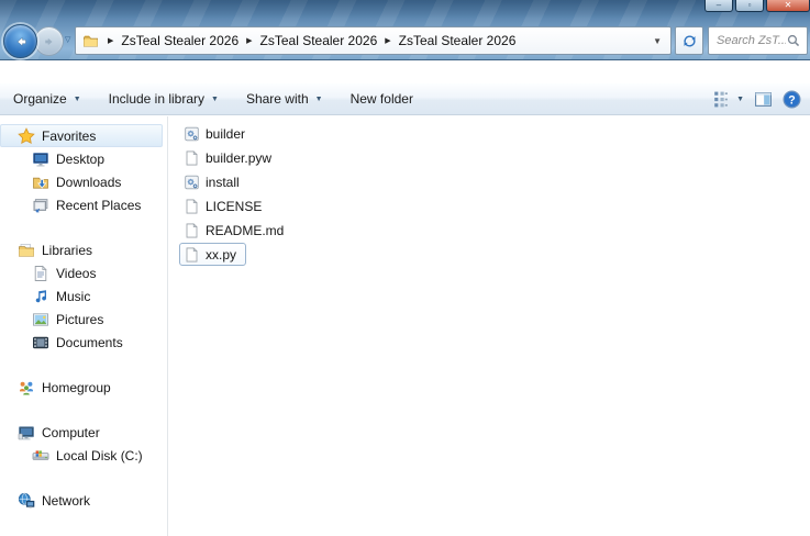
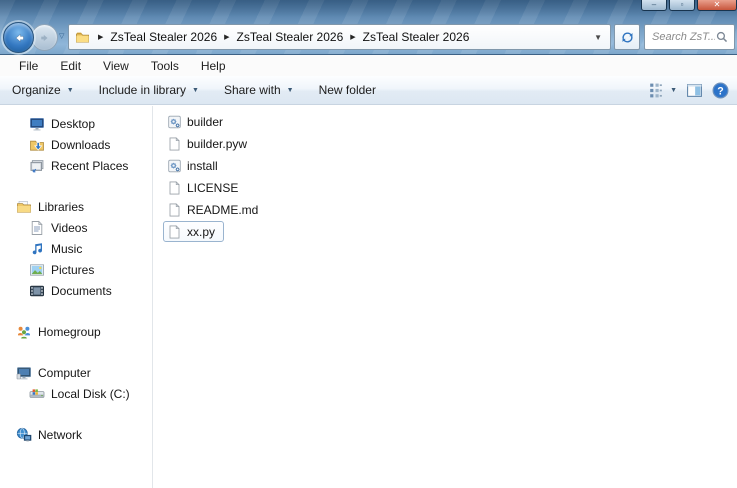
  –
  ▫
  ✕
  ZsTeal Stealer 2026
  ZsTeal Stealer 2026
  ZsTeal Stealer 2026
  ▼
  Search ZsT..
+ File
+ Edit
+ View
+ Tools
+ Help
  Organize
  Include in library
  Share with
  New folder
  ?
- Favorites
  Desktop
  Downloads
  Recent Places
  Libraries
  Videos
  Music
  Pictures
  Documents
  Homegroup
  Computer
  Local Disk (C:)
  Network
  builder
  builder.pyw
  install
  LICENSE
  README.md
  xx.py
